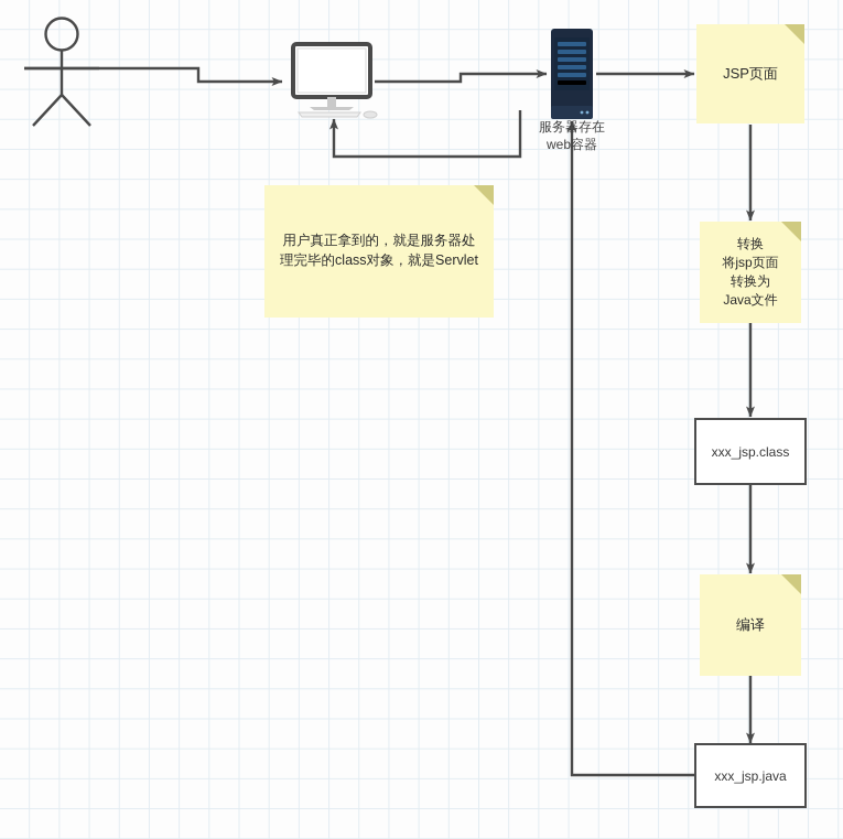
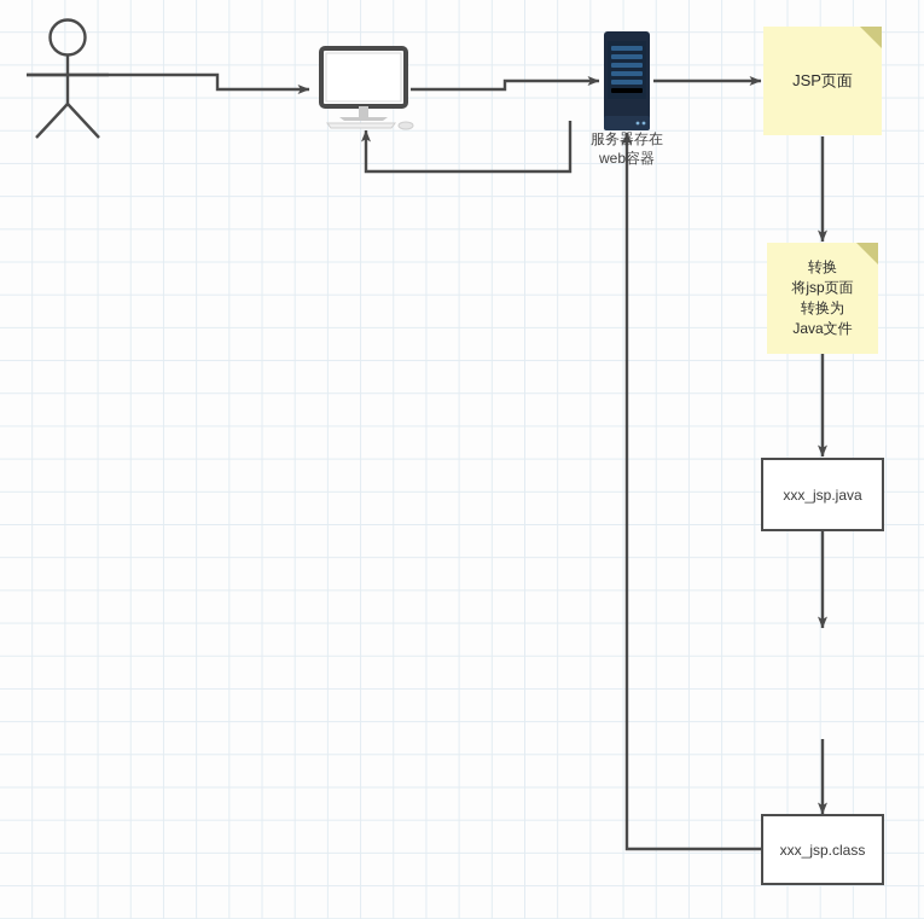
  服务器存在
  web容器
  JSP页面
  转换
  将jsp页面
  转换为
  Java文件
- xxx_jsp.class
+ xxx_jsp.java
- 编译
- xxx_jsp.java
+ xxx_jsp.class
- 用户真正拿到的，就是服务器处
- 理完毕的class对象，就是Servlet
